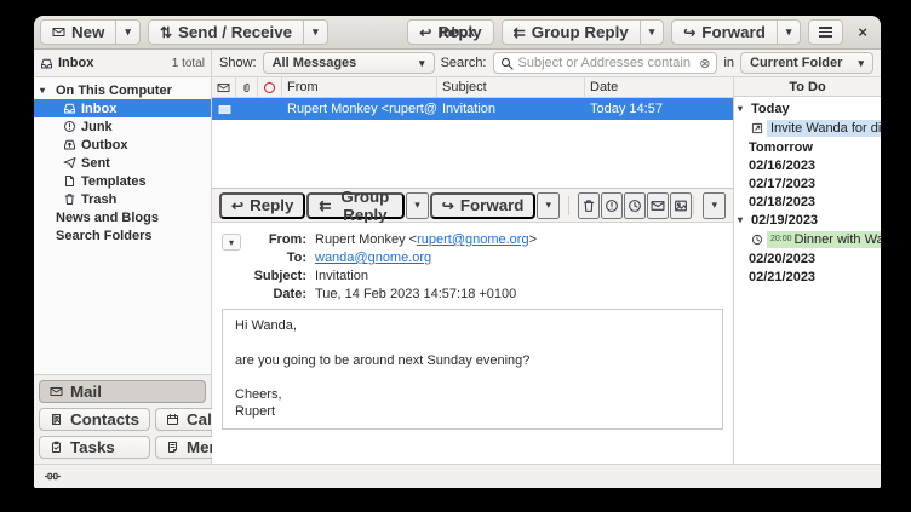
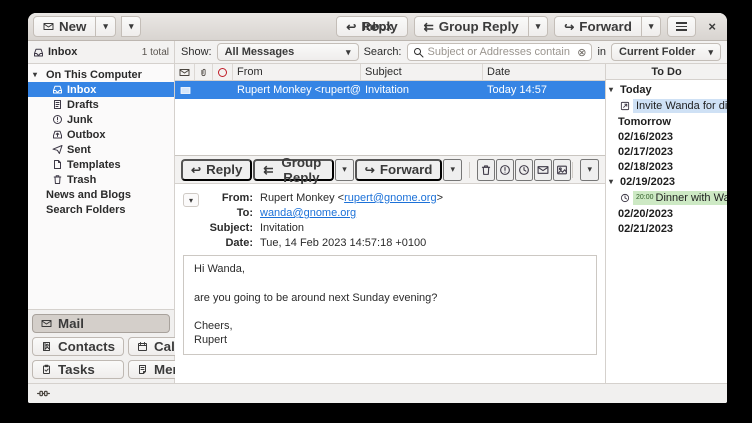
  Inbox
  New
  ▾
- ⇅
- Send / Receive
  ▾
  ↩
  Reply
  ⇇
  Group Reply
  ▾
  ↪
  Forward
  ▾
  ×
  Inbox
  1 total
  Show:
  All Messages
  ▾
  Search:
  Subject or Addresses contain
  ⊗
  in
  Current Folder
  ▾
  ▾
  On This Computer
  Inbox
+ Drafts
  Junk
  Outbox
  Sent
  Templates
  Trash
  News and Blogs
  Search Folders
  Mail
  Contacts
  Tasks
  From
  Subject
  Date
  Rupert Monkey <rupert@
  Invitation
  Today 14:57
  ↩
  Reply
  ⇇
  Group Reply
  ▾
  ↪
  Forward
  ▾
  ▾
  ▾
  From:
  Rupert Monkey <rupert@gnome.org>
  To:
  wanda@gnome.org
  Subject:
  Invitation
  Date:
  Tue, 14 Feb 2023 14:57:18 +0100
  Hi Wanda,
  are you going to be around next Sunday evening?
  Cheers,
  Rupert
  To Do
  ▾
  Today
  Invite Wanda for di
  Tomorrow
  02/16/2023
  02/17/2023
  02/18/2023
  ▾
  02/19/2023
  Dinner with Wa
  02/20/2023
  02/21/2023
